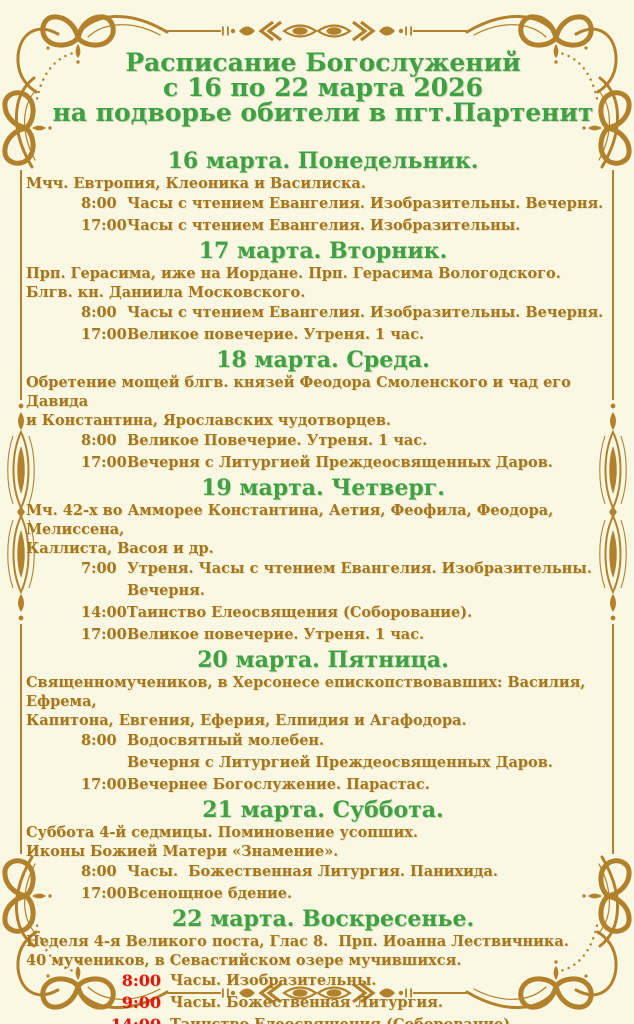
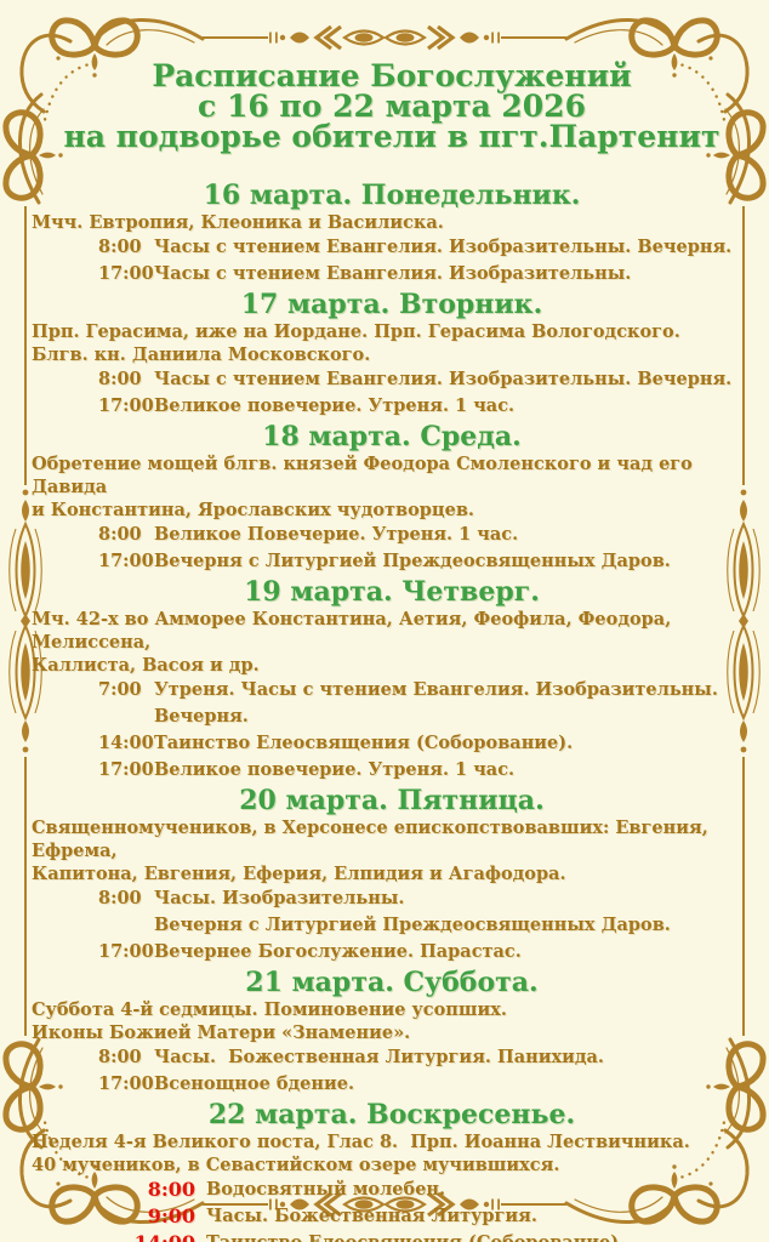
  Расписание Богослужений
  с 16 по 22 марта 2026
  на подворье обители в пгт.Партенит
  16 марта. Понедельник.
  Мчч. Евтропия, Клеоника и Василиска.
  8:00
  Часы с чтением Евангелия. Изобразительны. Вечерня.
  17:00
  Часы с чтением Евангелия. Изобразительны.
  17 марта. Вторник.
  Прп. Герасима, иже на Иордане. Прп. Герасима Вологодского.
  Блгв. кн. Даниила Московского.
  8:00
  Часы с чтением Евангелия. Изобразительны. Вечерня.
  17:00
  Великое повечерие. Утреня. 1 час.
  18 марта. Среда.
  Обретение мощей блгв. князей Феодора Смоленского и чад его Давида
  и Константина, Ярославских чудотворцев.
  8:00
  Великое Повечерие. Утреня. 1 час.
  17:00
  Вечерня с Литургией Преждеосвященных Даров.
  19 марта. Четверг.
  Мч. 42-х во Амморее Константина, Аетия, Феофила, Феодора, Мелиссена,
  Каллиста, Васоя и др.
  7:00
  Утреня. Часы с чтением Евангелия. Изобразительны.
  Вечерня.
  14:00
  Таинство Елеосвящения (Соборование).
  17:00
  Великое повечерие. Утреня. 1 час.
  20 марта. Пятница.
- Священномучеников, в Херсонесе епископствовавших: Василия, Ефрема,
+ Священномучеников, в Херсонесе епископствовавших: Евгения, Ефрема,
  Капитона, Евгения, Еферия, Елпидия и Агафодора.
  8:00
- Водосвятный молебен.
+ Часы. Изобразительны.
  Вечерня с Литургией Преждеосвященных Даров.
  17:00
  Вечернее Богослужение. Парастас.
  21 марта. Суббота.
  Суббота 4-й седмицы. Поминовение усопших.
  Иконы Божией Матери «Знамение».
  8:00
  Часы. Божественная Литургия. Панихида.
  17:00
  Всенощное бдение.
  22 марта. Воскресенье.
  Неделя 4-я Великого поста, Глас 8. Прп. Иоанна Лествичника.
  40 мучеников, в Севастийском озере мучившихся.
  8:00
- Часы. Изобразительны.
+ Водосвятный молебен.
  9:00
  Часы. Божественная Литургия.
